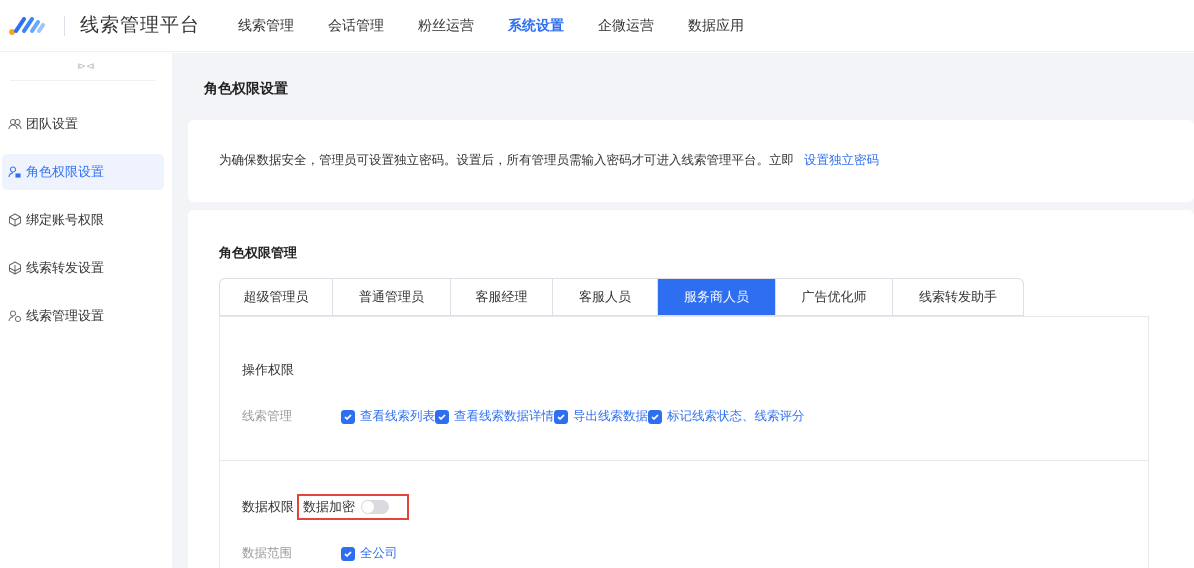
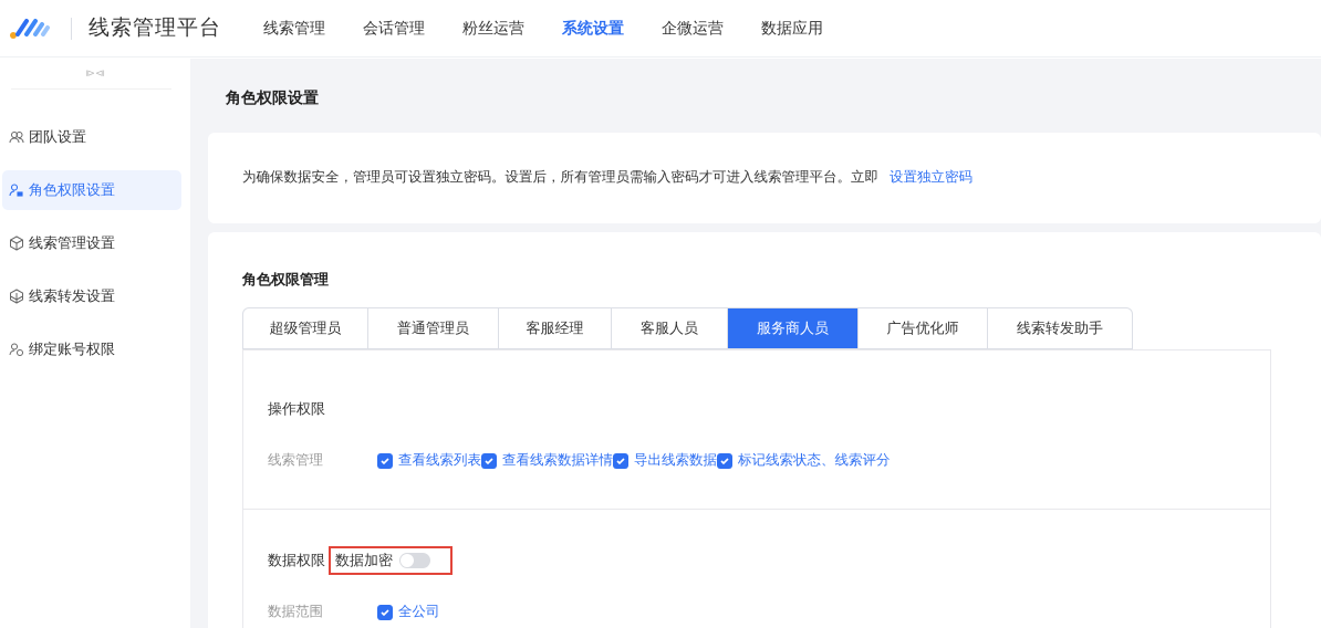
  线索管理平台
  线索管理
  会话管理
  粉丝运营
  系统设置
  企微运营
  数据应用
  ⧐⧏
  团队设置
  角色权限设置
- 绑定账号权限
+ 线索管理设置
  线索转发设置
- 线索管理设置
+ 绑定账号权限
  角色权限设置
  为确保数据安全，管理员可设置独立密码。设置后，所有管理员需输入密码才可进入线索管理平台。立即 设置独立密码
  角色权限管理
  超级管理员
  普通管理员
  客服经理
  客服人员
  服务商人员
  广告优化师
  线索转发助手
  操作权限
  线索管理
  查看线索列表
  查看线索数据详情
  导出线索数据
  标记线索状态、线索评分
  数据权限
  数据加密
  数据范围
  全公司
